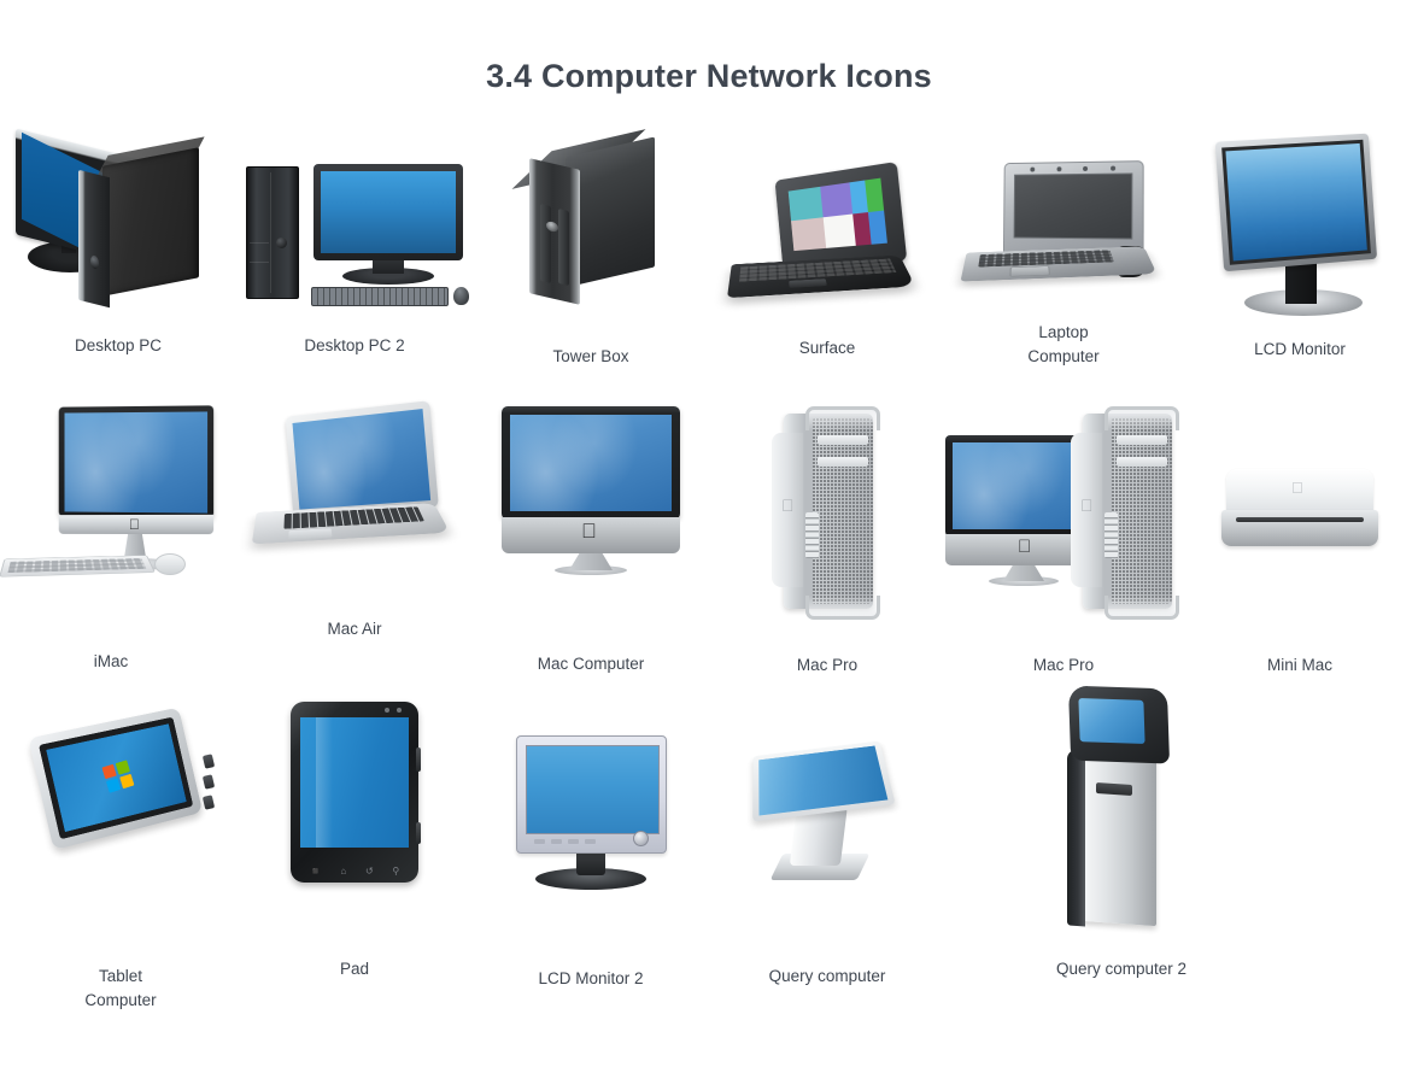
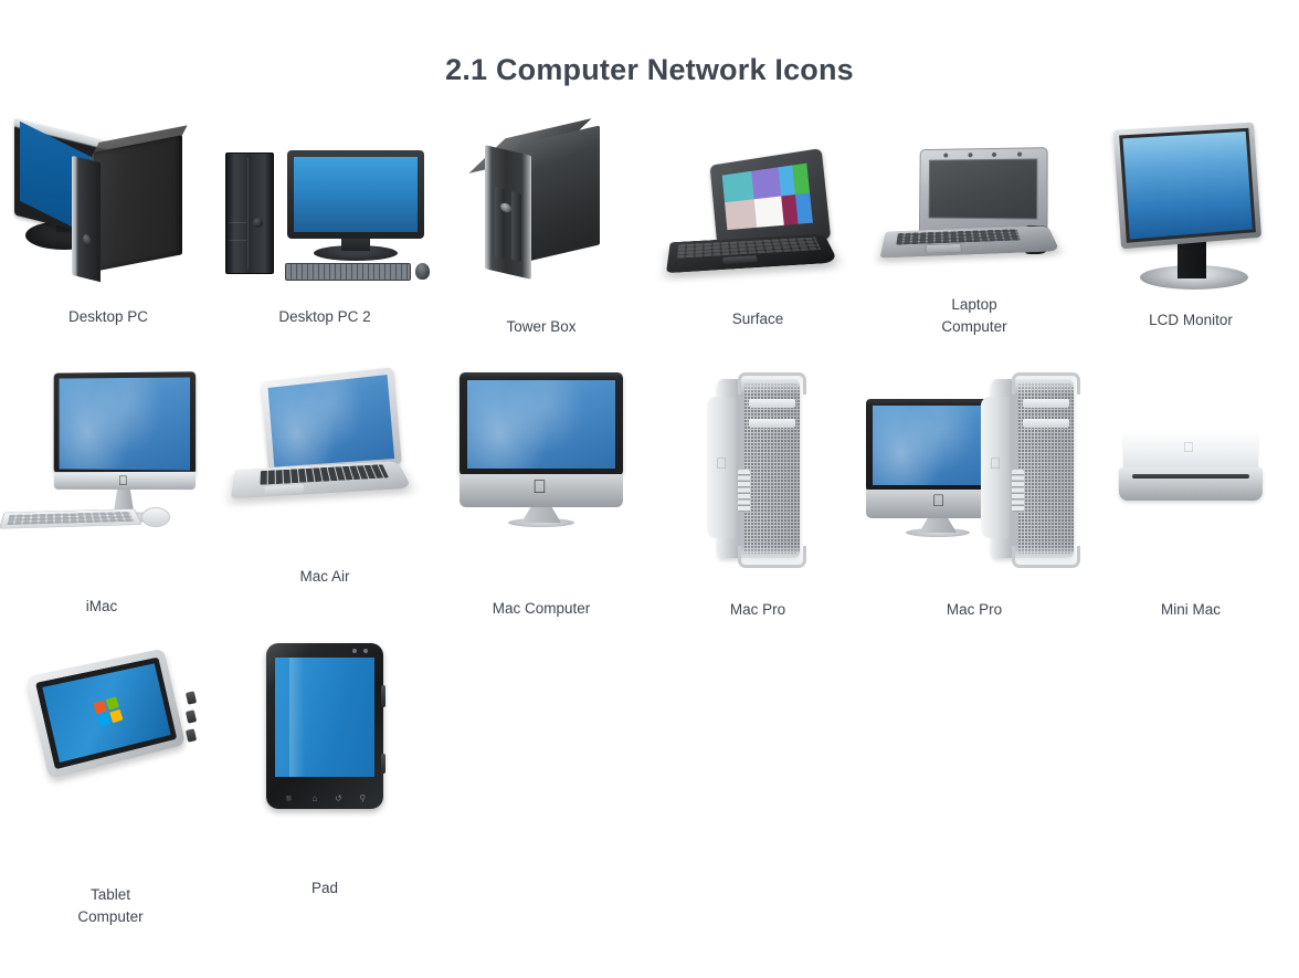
- 3.4 Computer Network Icons
+ 2.1 Computer Network Icons
  Desktop PC
  Desktop PC 2
  Tower Box
  Surface
  Laptop
  Computer
  LCD Monitor
  
  iMac
  Mac Air
  
  Mac Computer
  
  Mac Pro
  
  
  Mac Pro
  
  Mini Mac
  Tablet
  Computer
  ◾
  ⌂
  ↺
  ⚲
  Pad
- LCD Monitor 2
- Query computer
- Query computer 2
